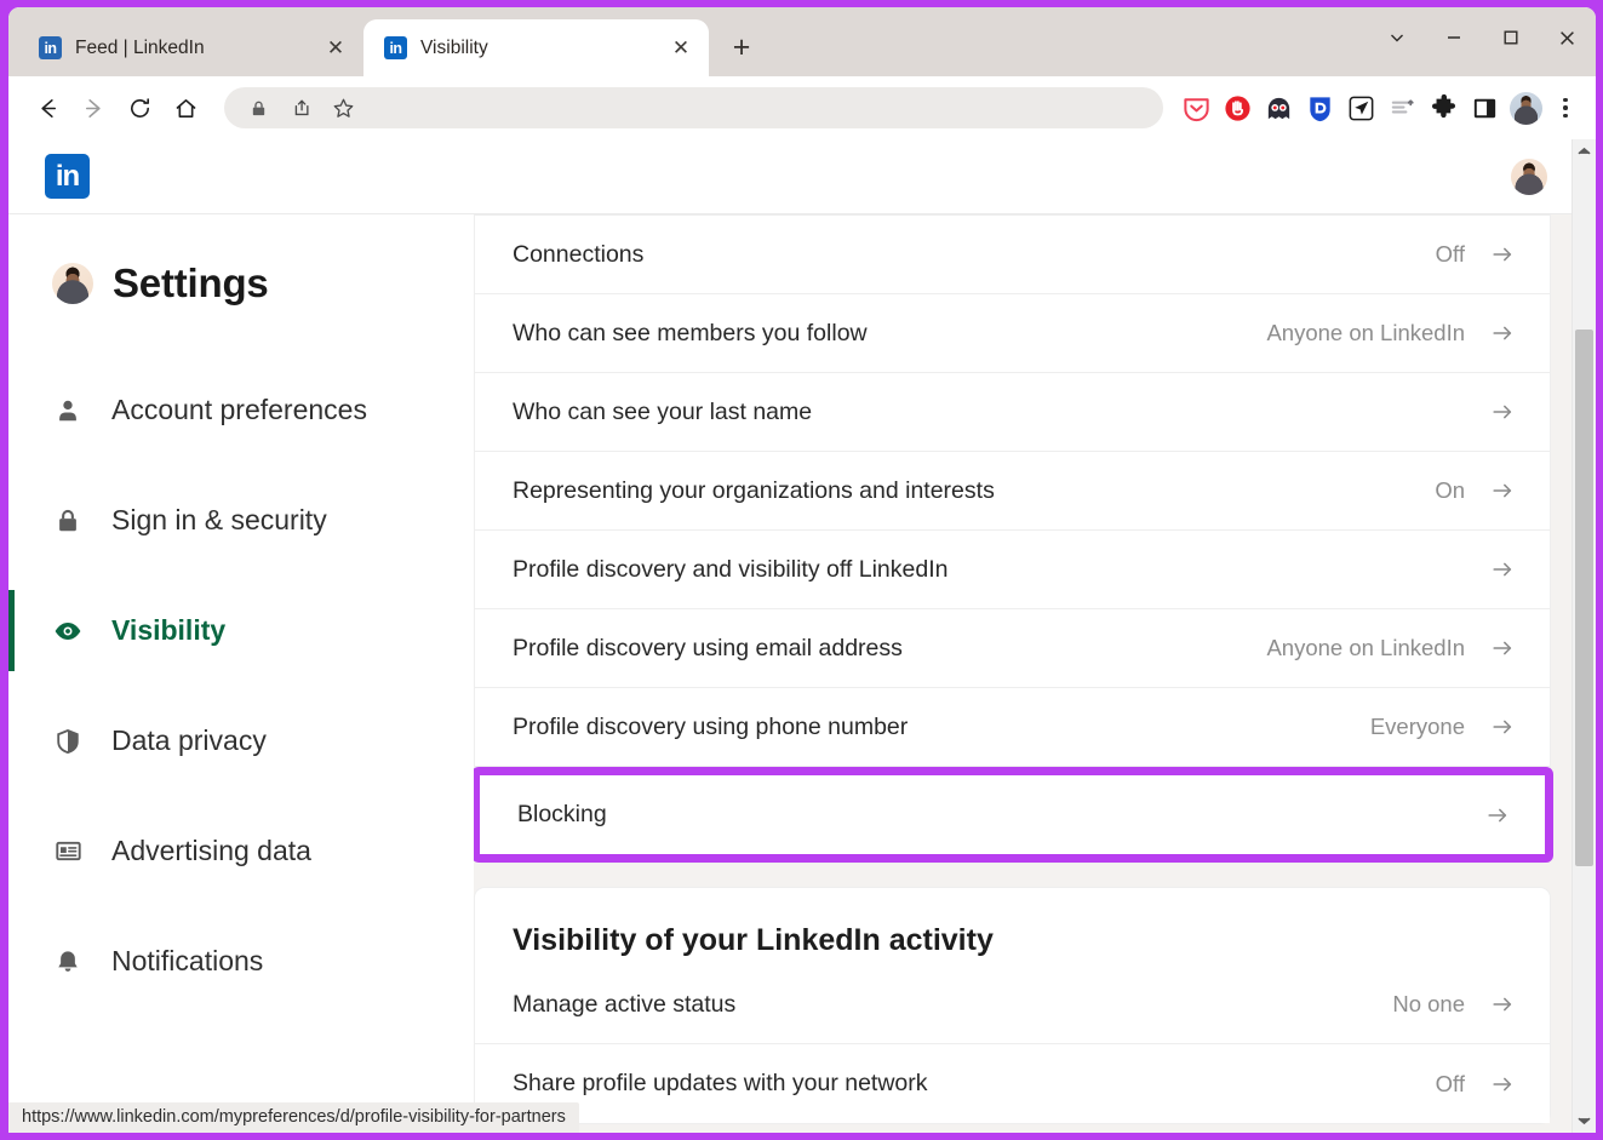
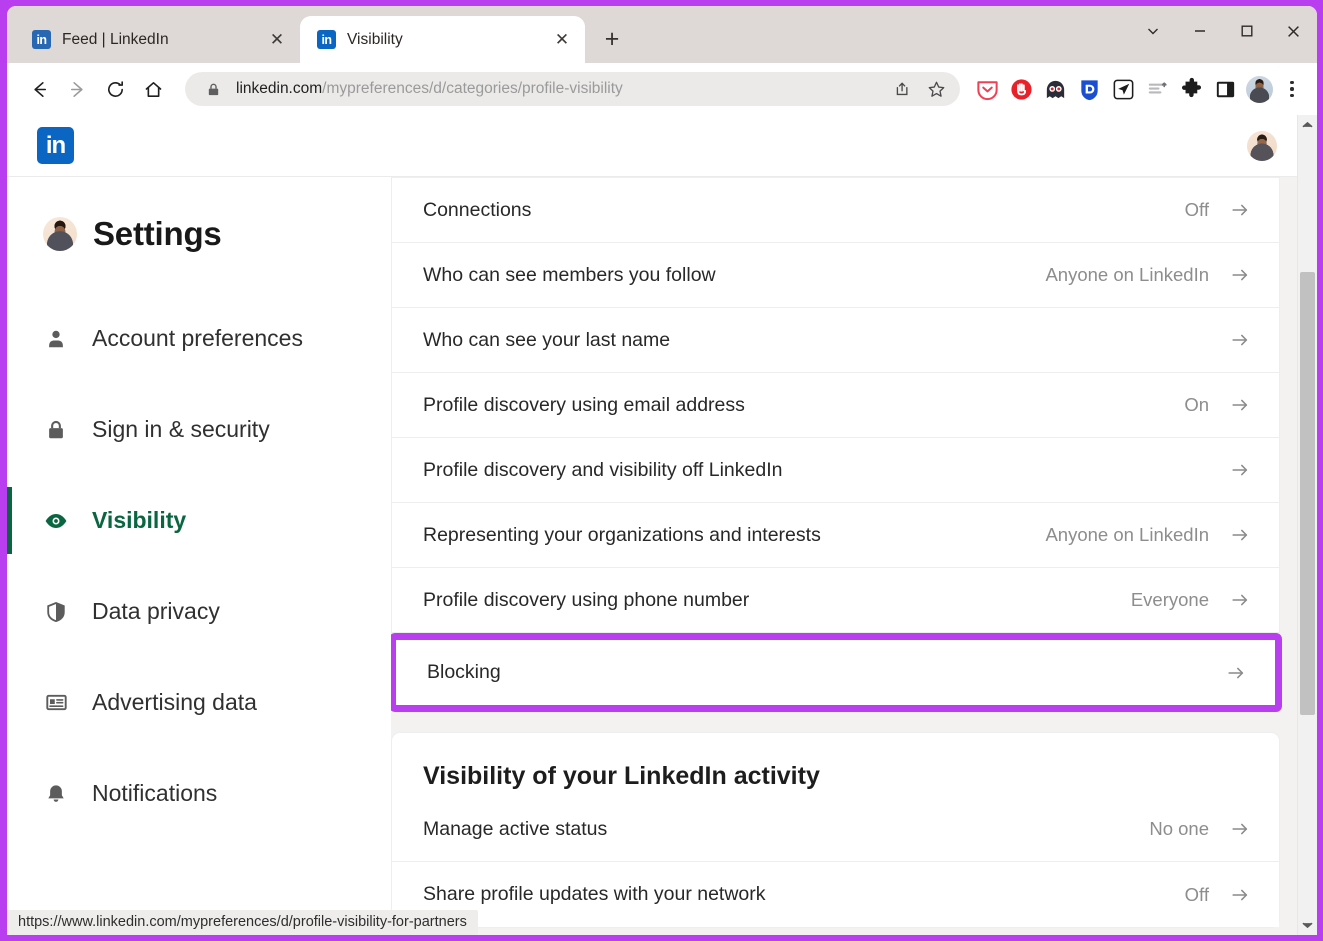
  in
  Feed | LinkedIn
  ✕
  in
  Visibility
  ✕
  +
+ linkedin.com/mypreferences/d/categories/profile-visibility
  in
  Settings
  Account preferences
  Sign in & security
  Visibility
  Data privacy
  Advertising data
  Notifications
  Connections
  Off
  Who can see members you follow
  Anyone on LinkedIn
  Who can see your last name
- Representing your organizations and interests
+ Profile discovery using email address
  On
  Profile discovery and visibility off LinkedIn
- Profile discovery using email address
+ Representing your organizations and interests
  Anyone on LinkedIn
  Profile discovery using phone number
  Everyone
  Blocking
  Visibility of your LinkedIn activity
  Manage active status
  No one
  Share profile updates with your network
  Off
  https://www.linkedin.com/mypreferences/d/profile-visibility-for-partners
